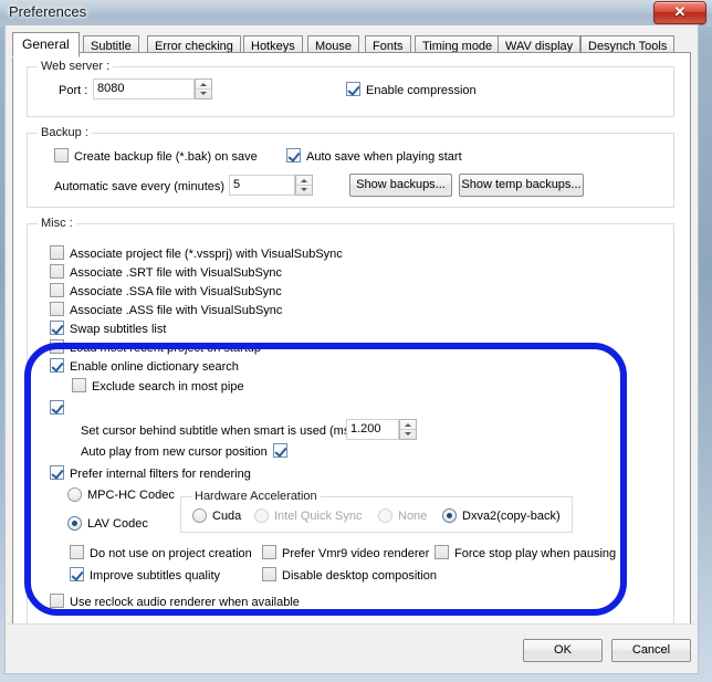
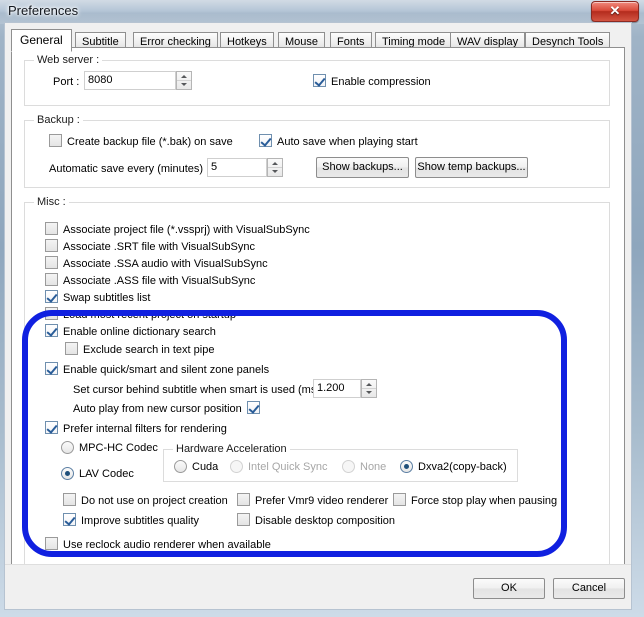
  Preferences
  ✕
  General
  Subtitle
  Error checking
  Hotkeys
  Mouse
  Fonts
  Timing mode
  WAV display
  Desynch Tools
  Web server :
  Port :
  8080
  Enable compression
  Backup :
  Create backup file (*.bak) on save
  Auto save when playing start
  Automatic save every (minutes)
  5
  Show backups...
  Show temp backups...
  Misc :
  Associate project file (*.vssprj) with VisualSubSync
  Associate .SRT file with VisualSubSync
- Associate .SSA file with VisualSubSync
+ Associate .SSA audio with VisualSubSync
  Associate .ASS file with VisualSubSync
  Swap subtitles list
  Load most recent project on startup
  Enable online dictionary search
- Exclude search in most pipe
+ Exclude search in text pipe
+ Enable quick/smart and silent zone panels
  Set cursor behind subtitle when smart is used (m
  1.200
  Auto play from new cursor position
  Prefer internal filters for rendering
  MPC-HC Codec
  LAV Codec
  Hardware Acceleration
  Cuda
  Intel Quick Sync
  None
  Dxva2(copy-back)
  Do not use on project creation
  Prefer Vmr9 video renderer
  Force stop play when pausing
  Improve subtitles quality
  Disable desktop composition
  Use reclock audio renderer when available
  OK
  Cancel
